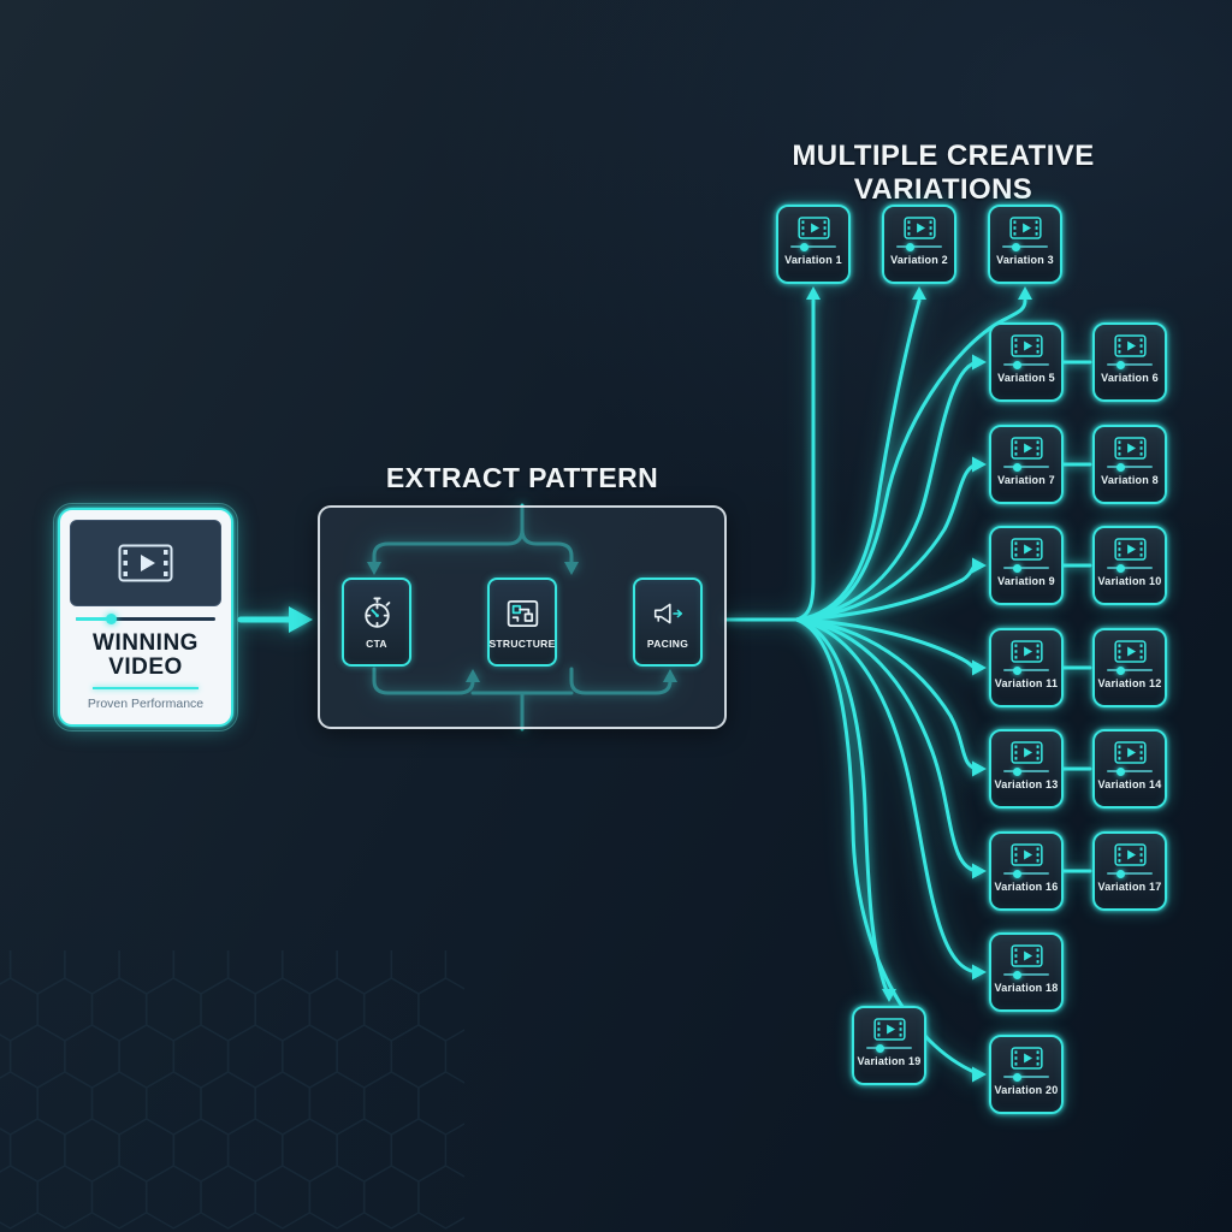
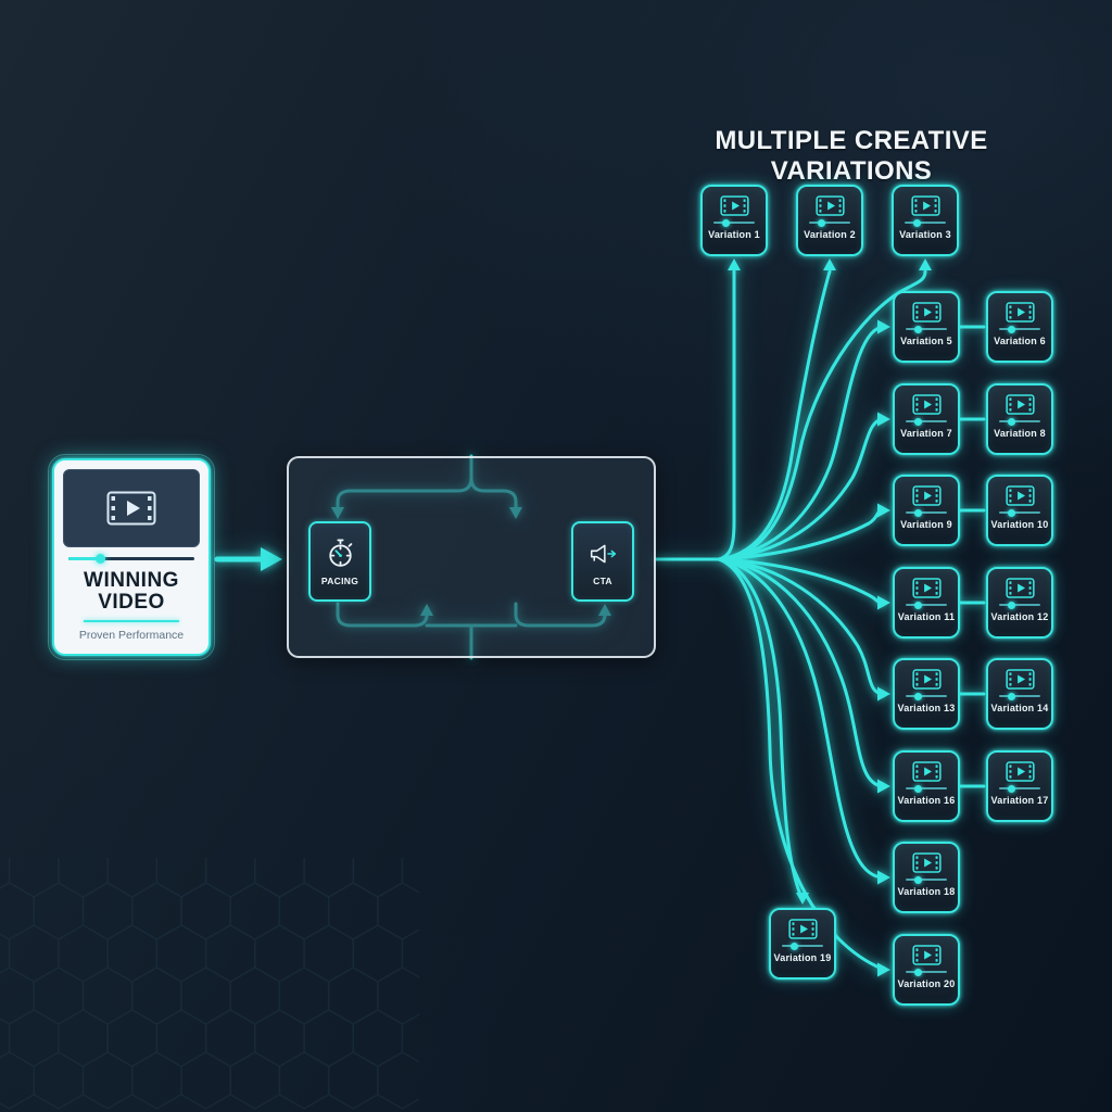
  MULTIPLE CREATIVE VARIATIONS
- EXTRACT PATTERN
  WINNING
  VIDEO
  Proven Performance
- CTA
+ PACING
- STRUCTURE
- PACING
+ CTA
  Variation 1
  Variation 2
  Variation 3
  Variation 5
  Variation 6
  Variation 7
  Variation 8
  Variation 9
  Variation 10
  Variation 11
  Variation 12
  Variation 13
  Variation 14
  Variation 16
  Variation 17
  Variation 18
  Variation 19
  Variation 20
